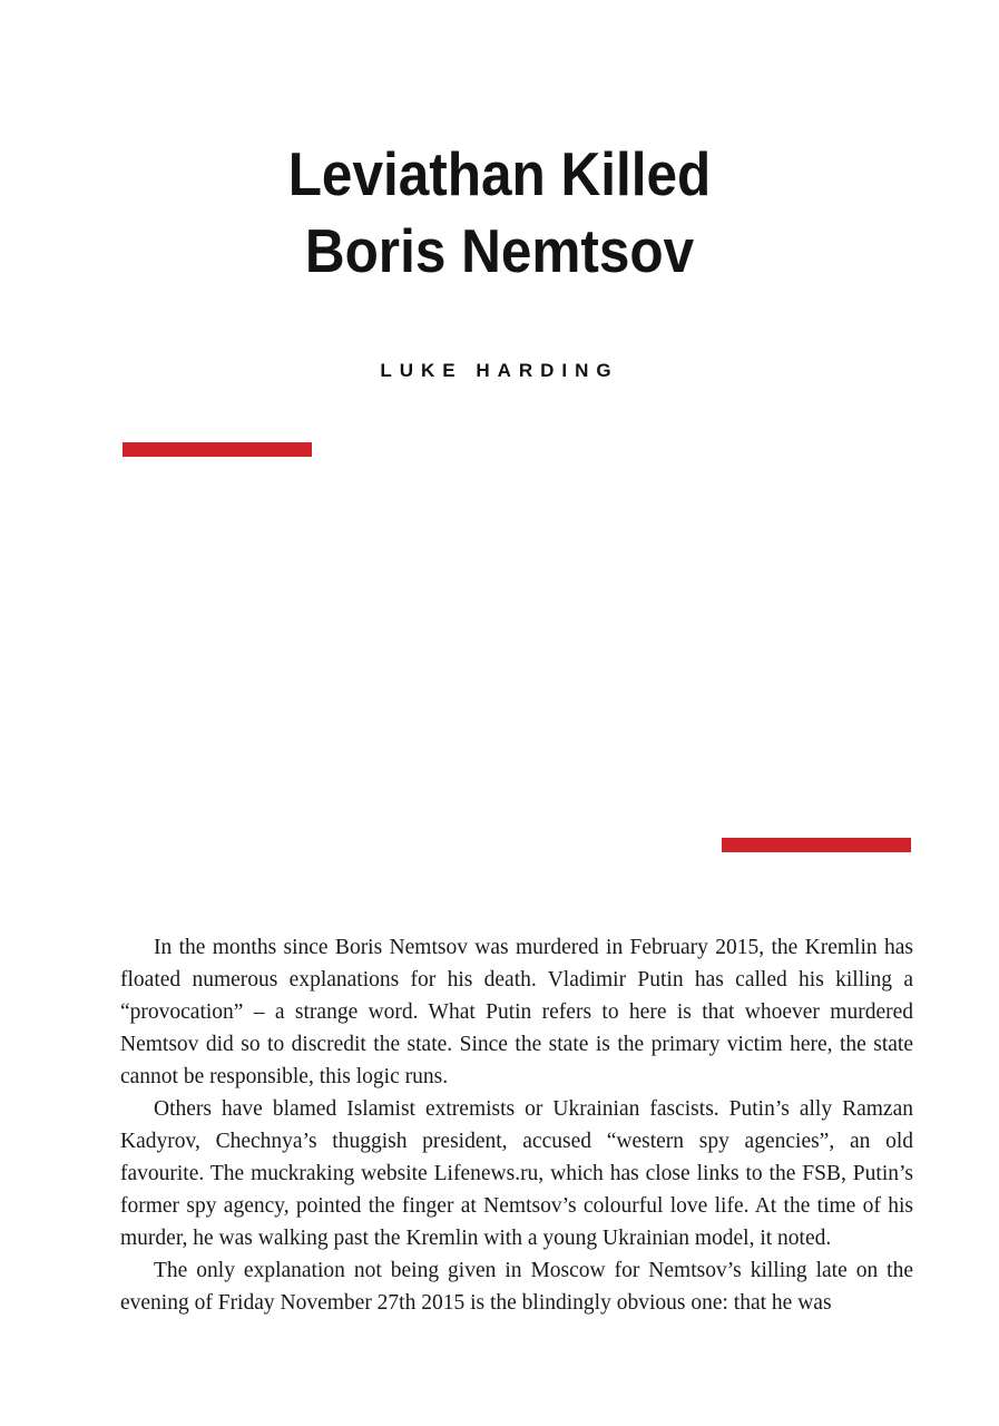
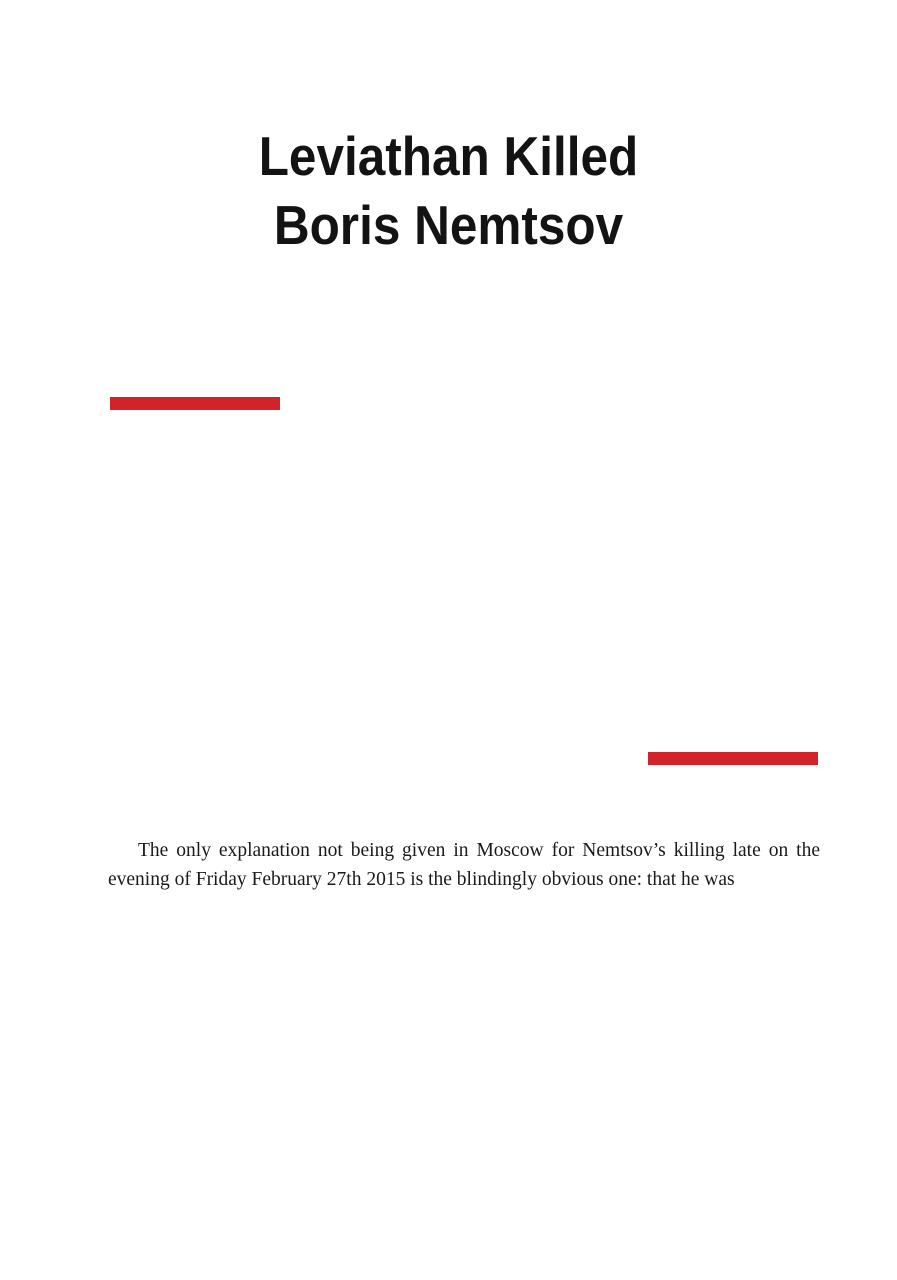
  Leviathan Killed
  Boris Nemtsov
- LUKE HARDING
- In the months since Boris Nemtsov was murdered in February 2015, the Kremlin has floated numerous explanations for his death. Vladimir Putin has called his killing a “provocation” – a strange word. What Putin refers to here is that whoever murdered Nemtsov did so to discredit the state. Since the state is the primary victim here, the state cannot be responsible, this logic runs.
- Others have blamed Islamist extremists or Ukrainian fascists. Putin’s ally Ramzan Kadyrov, Chechnya’s thuggish president, accused “western spy agencies”, an old favourite. The muckraking website Lifenews.ru, which has close links to the FSB, Putin’s former spy agency, pointed the finger at Nemtsov’s colourful love life. At the time of his murder, he was walking past the Kremlin with a young Ukrainian model, it noted.
- The only explanation not being given in Moscow for Nemtsov’s killing late on the evening of Friday November 27th 2015 is the blindingly obvious one: that he was
+ The only explanation not being given in Moscow for Nemtsov’s killing late on the evening of Friday February 27th 2015 is the blindingly obvious one: that he was
